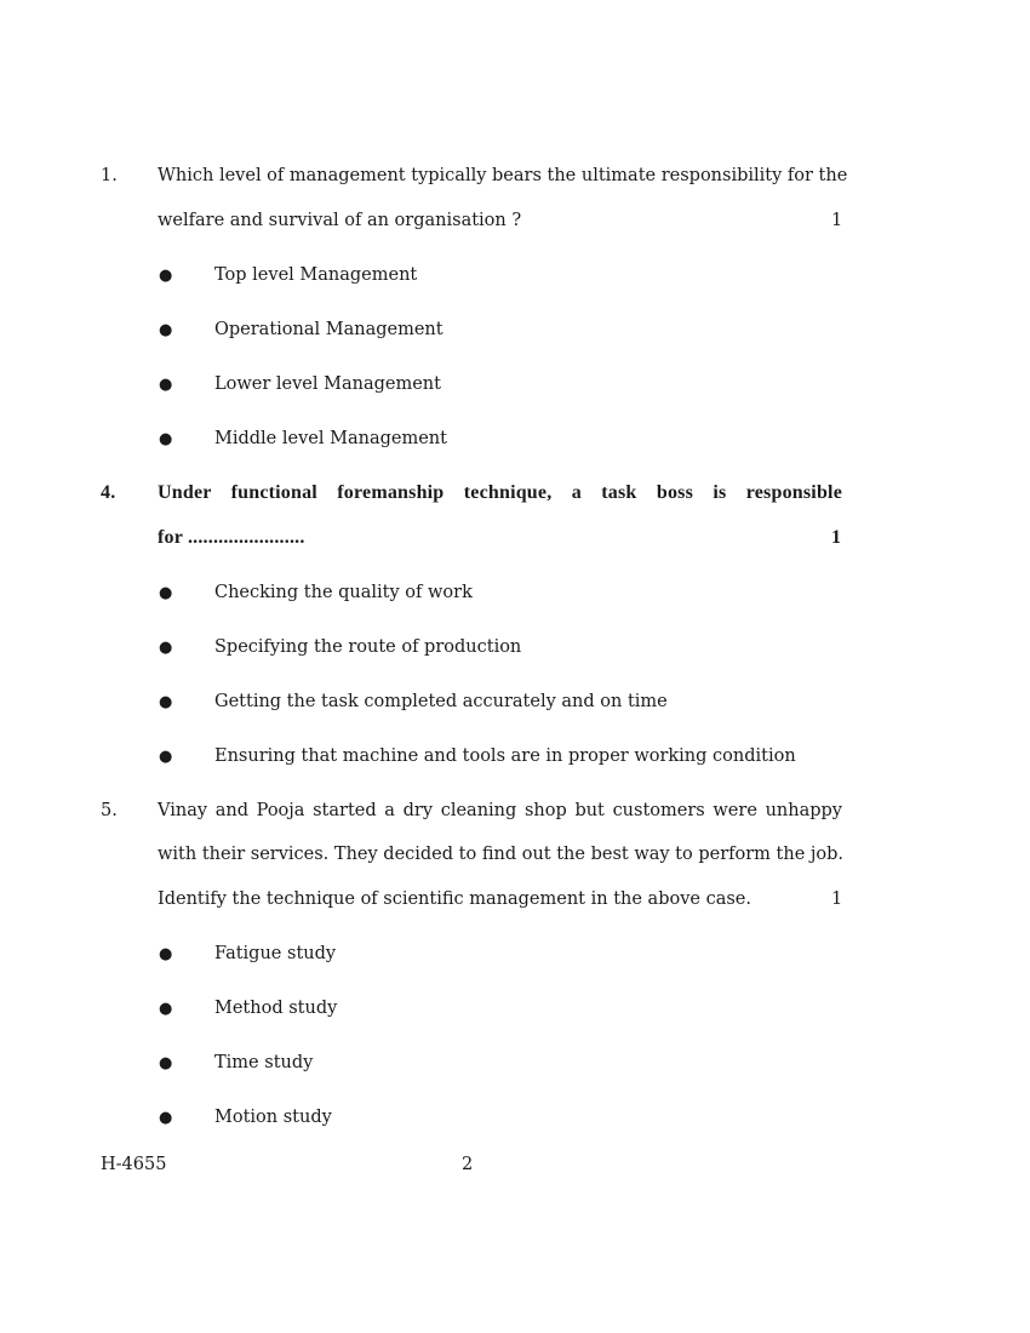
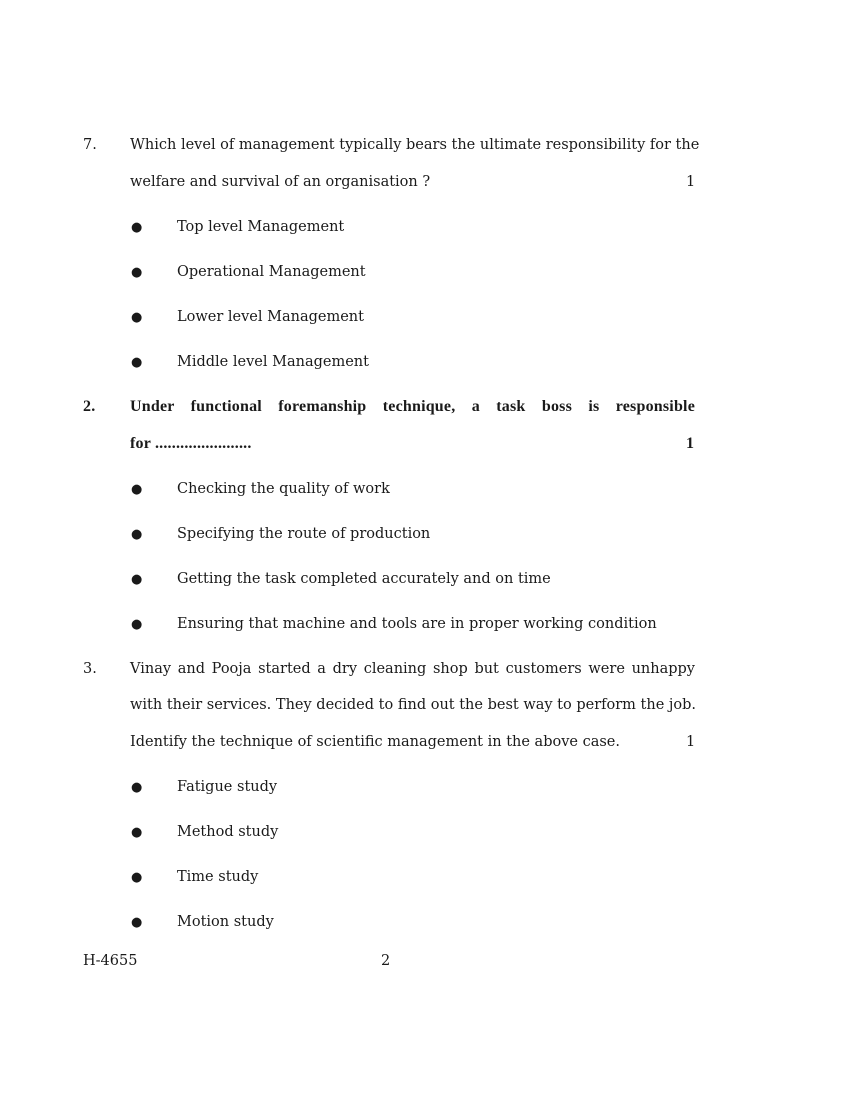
- 1.
+ 7.
  Which level of management typically bears the ultimate responsibility for the
  welfare and survival of an organisation ?
  1
  ●
  Top level Management
  ●
  Operational Management
  ●
  Lower level Management
  ●
  Middle level Management
- 4.
+ 2.
  Under functional foremanship technique, a task boss is responsible
  for .......................
  1
  ●
  Checking the quality of work
  ●
  Specifying the route of production
  ●
  Getting the task completed accurately and on time
  ●
  Ensuring that machine and tools are in proper working condition
- 5.
+ 3.
  Vinay and Pooja started a dry cleaning shop but customers were unhappy
  with their services. They decided to find out the best way to perform the job.
  Identify the technique of scientific management in the above case.
  1
  ●
  Fatigue study
  ●
  Method study
  ●
  Time study
  ●
  Motion study
  H-4655
  2
